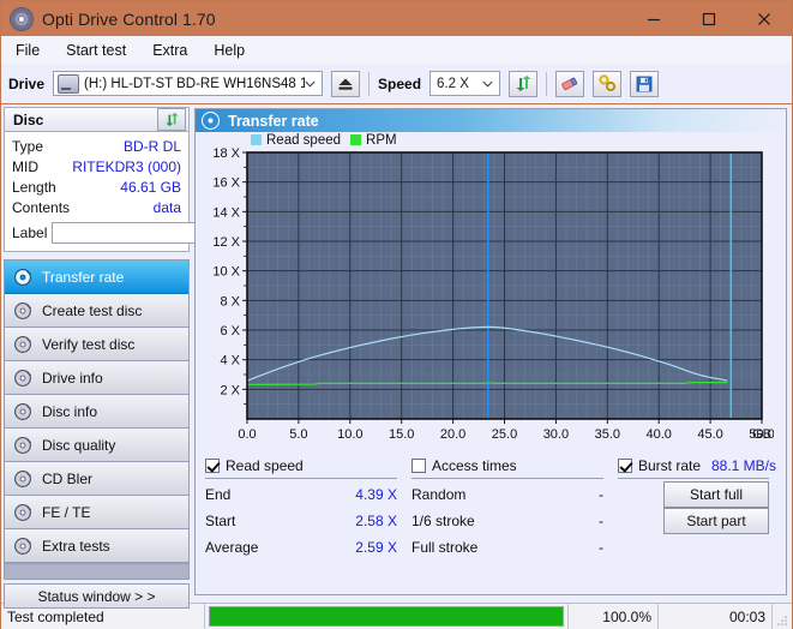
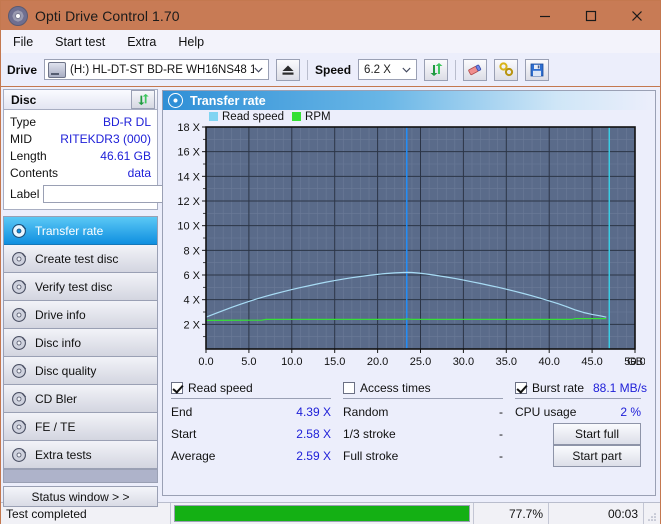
  Opti Drive Control 1.70
  File
  Start test
  Extra
  Help
  Drive
  (H:) HL-DT-ST BD-RE WH16NS48 1
  Speed
  6.2 X
  Disc
  Type
  BD-R DL
  MID
  RITEKDR3 (000)
  Length
  46.61 GB
  Contents
  data
  Label
  Transfer rate
  Create test disc
  Verify test disc
  Drive info
  Disc info
  Disc quality
  CD Bler
  FE / TE
  Extra tests
  Status window > >
  Transfer rate
  Read speed
  RPM
  2 X
  4 X
  6 X
  8 X
  10 X
  12 X
  14 X
  16 X
  18 X
  0.0
  5.0
  10.0
  15.0
  20.0
  25.0
  30.0
  35.0
  40.0
  45.0
  50.0
  GB
  Read speed
  End
  4.39 X
  Start
  2.58 X
  Average
  2.59 X
  Access times
  Random
  -
- 1/6 stroke
+ 1/3 stroke
  -
  Full stroke
  -
  Burst rate
  88.1 MB/s
+ CPU usage
+ 2 %
  Start full
  Start part
  Test completed
- 100.0%
+ 77.7%
  00:03
